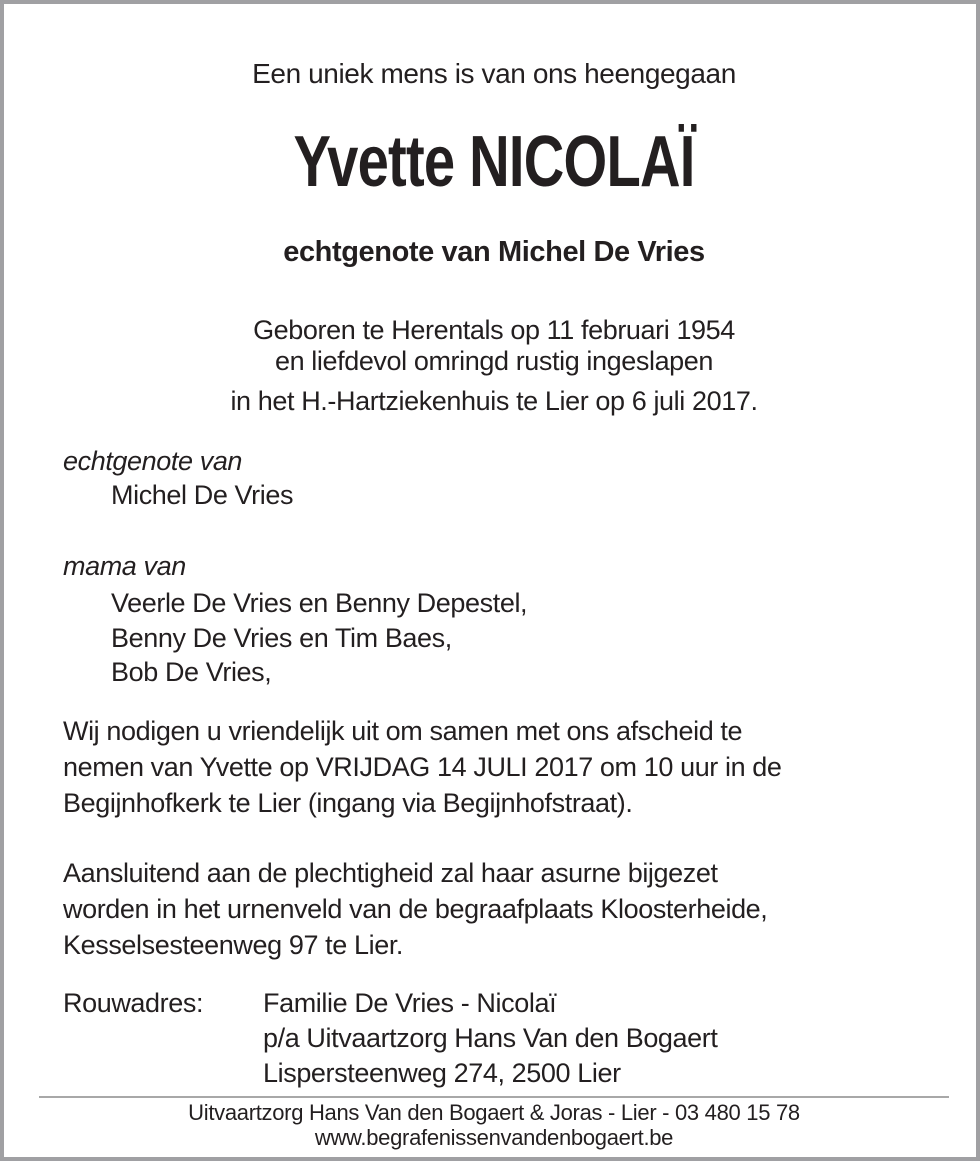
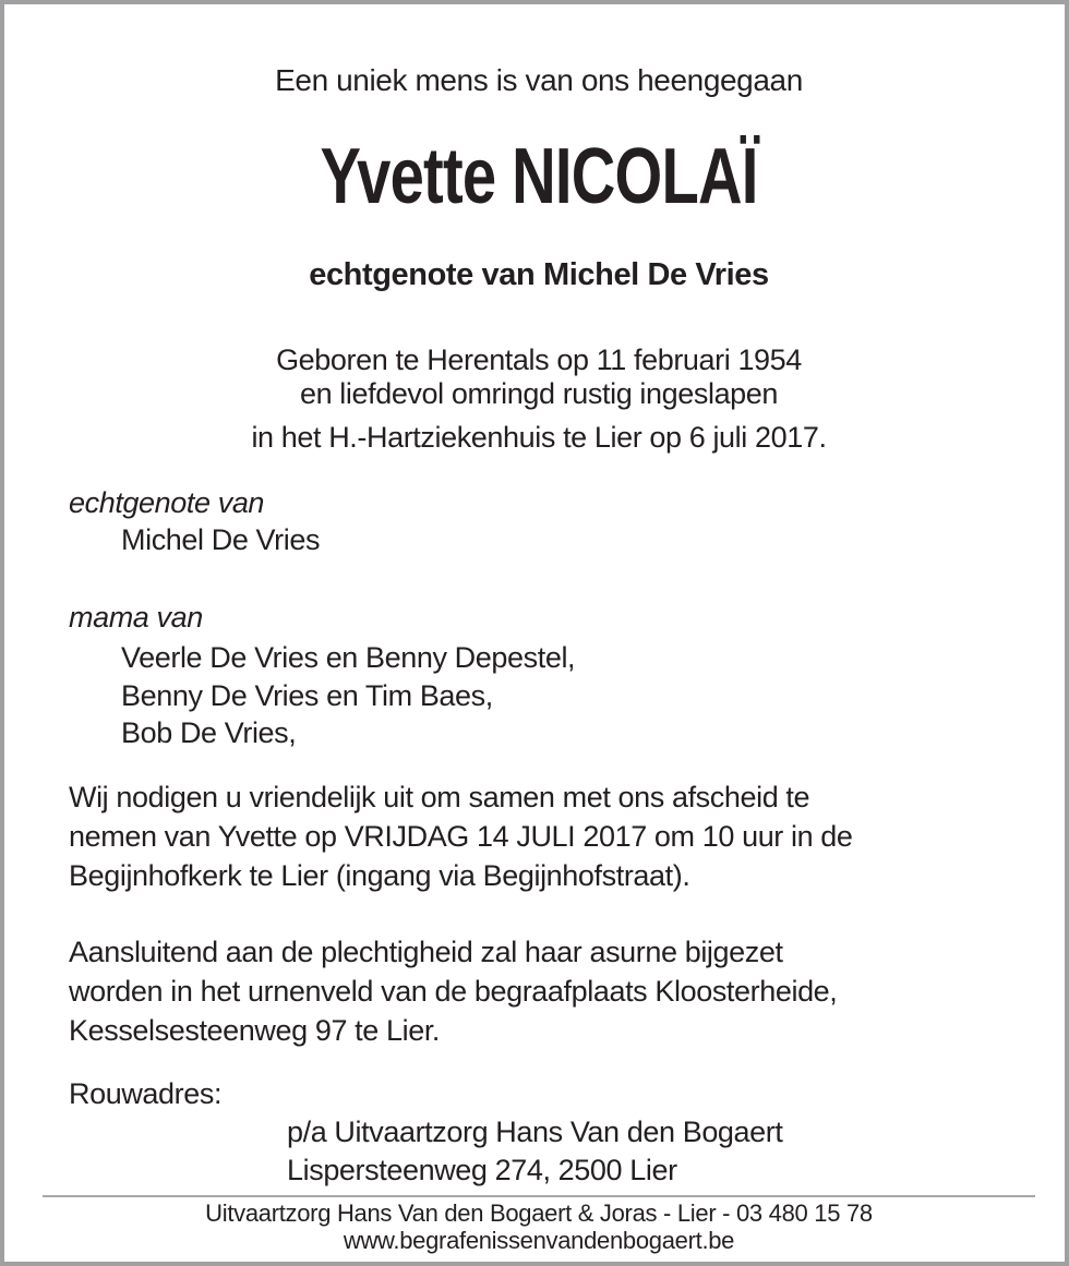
  Een uniek mens is van ons heengegaan
  Yvette NICOLAÏ
  echtgenote van Michel De Vries
  Geboren te Herentals op 11 februari 1954
  en liefdevol omringd rustig ingeslapen
  in het H.-Hartziekenhuis te Lier op 6 juli 2017.
  echtgenote van
  Michel De Vries
  mama van
  Veerle De Vries en Benny Depestel,
  Benny De Vries en Tim Baes,
  Bob De Vries,
  Wij nodigen u vriendelijk uit om samen met ons afscheid te
  nemen van Yvette op VRIJDAG 14 JULI 2017 om 10 uur in de
  Begijnhofkerk te Lier (ingang via Begijnhofstraat).
  Aansluitend aan de plechtigheid zal haar asurne bijgezet
  worden in het urnenveld van de begraafplaats Kloosterheide,
  Kesselsesteenweg 97 te Lier.
  Rouwadres:
- Familie De Vries - Nicolaï
  p/a Uitvaartzorg Hans Van den Bogaert
  Lispersteenweg 274, 2500 Lier
  Uitvaartzorg Hans Van den Bogaert & Joras - Lier - 03 480 15 78
  www.begrafenissenvandenbogaert.be
